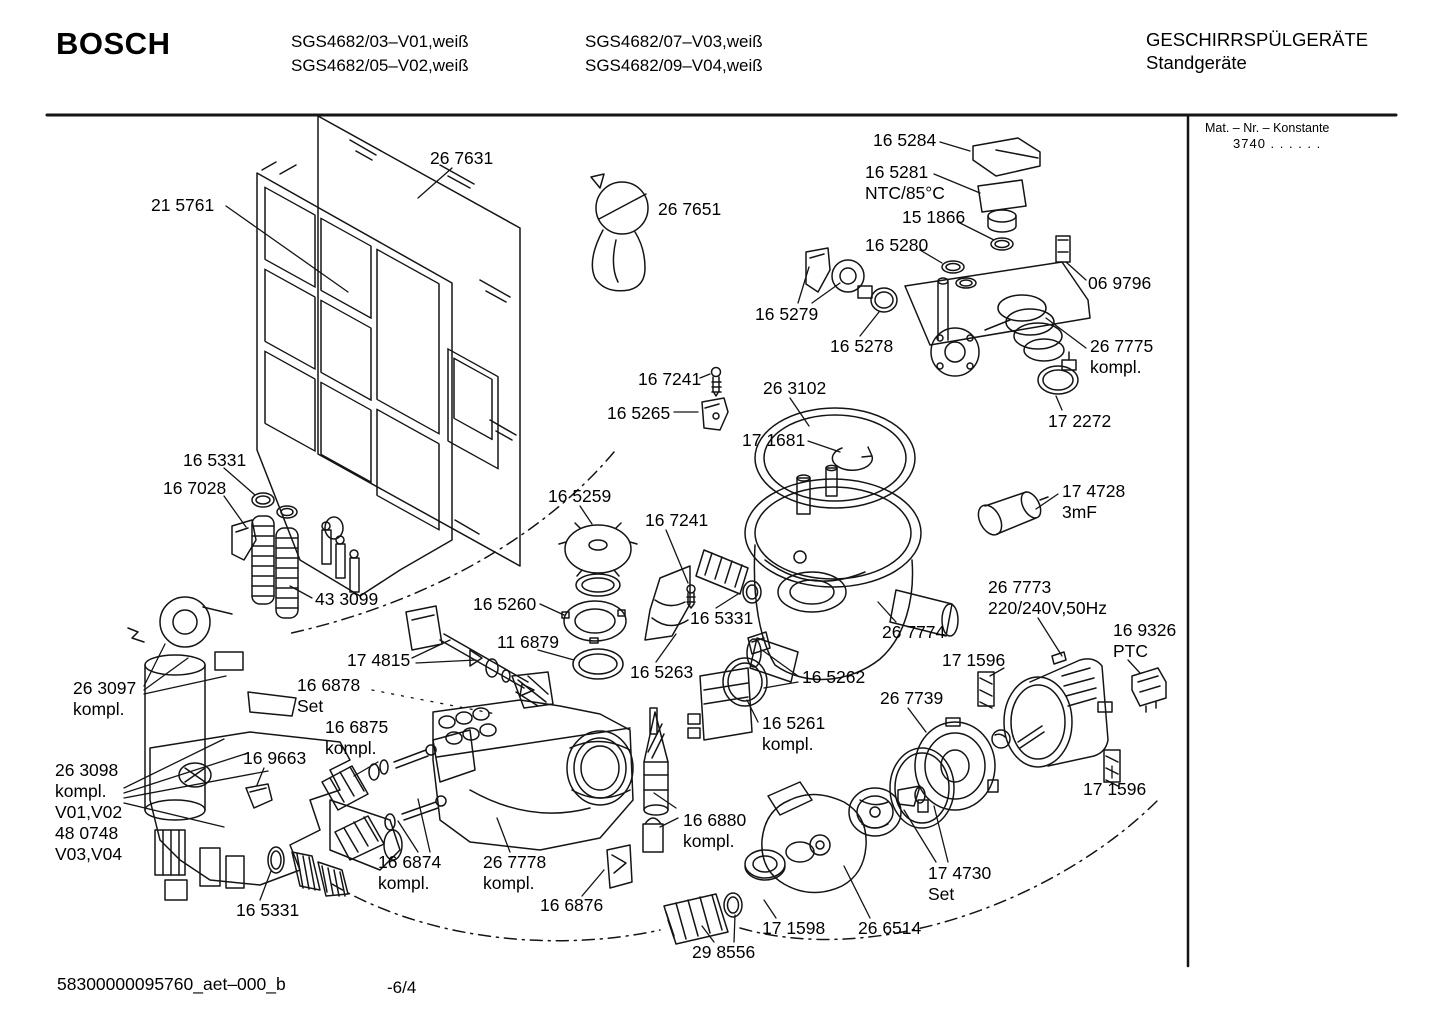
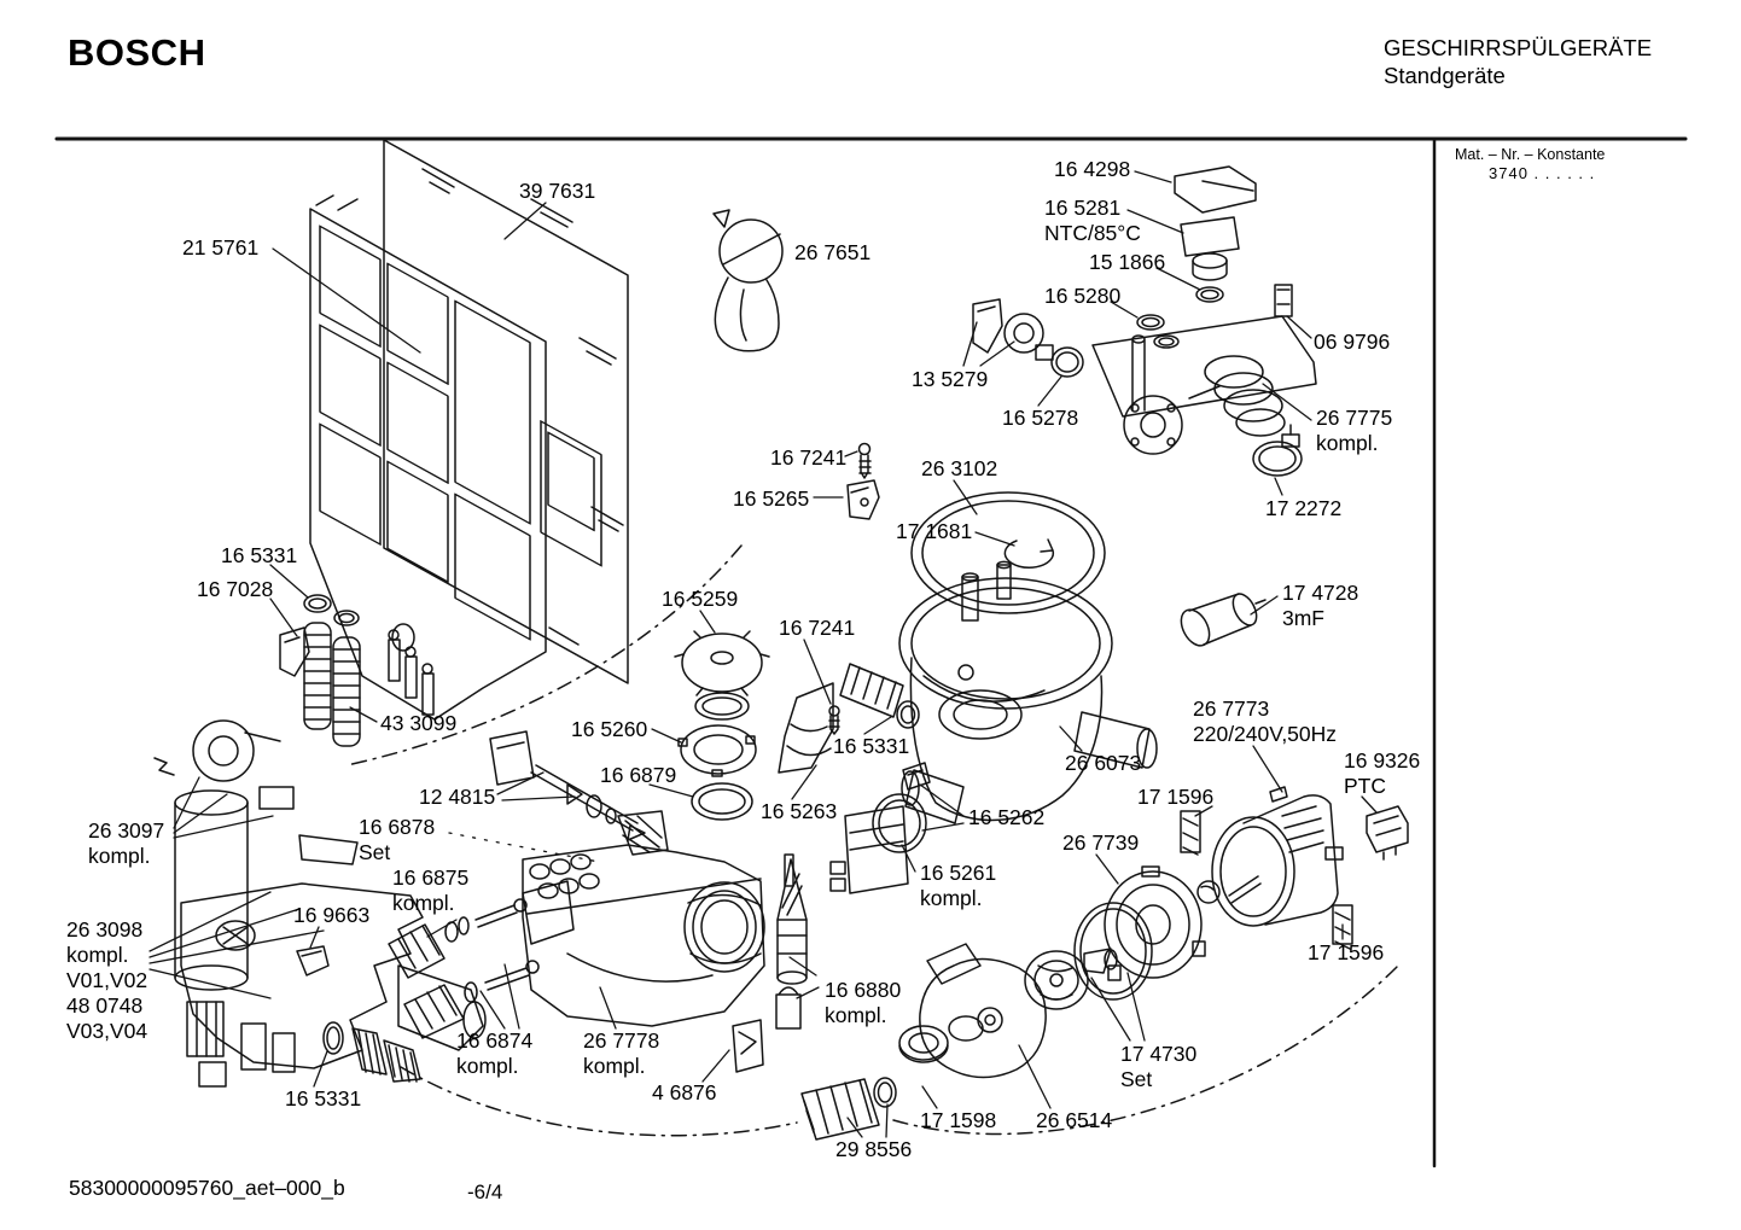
  BOSCH
- SGS4682/03–V01,weiß
- SGS4682/05–V02,weiß
- SGS4682/07–V03,weiß
- SGS4682/09–V04,weiß
  GESCHIRRSPÜLGERÄTE
  Standgeräte
  Mat. – Nr. – Konstante
  3740 . . . . . .
- 26 7631
+ 39 7631
  21 5761
  26 7651
- 16 5284
+ 16 4298
  16 5281
  NTC/85°C
  15 1866
  16 5280
  06 9796
- 16 5279
+ 13 5279
  16 5278
  26 7775
  kompl.
  17 2272
  16 7241
  26 3102
  16 5265
  17 1681
  16 5331
  16 7028
  17 4728
  3mF
  16 5259
  16 7241
  43 3099
  16 5260
  26 7773
  220/240V,50Hz
  16 9326
  PTC
- 26 7774
+ 26 6073
  16 5331
- 11 6879
+ 16 6879
- 17 4815
+ 12 4815
  16 5263
  16 5262
  16 6878
  Set
  26 7739
  26 3097
  kompl.
  16 5261
  kompl.
  16 6875
  kompl.
  16 9663
  26 3098
  kompl.
  V01,V02
  48 0748
  V03,V04
  17 1596
  17 1596
  16 6880
  kompl.
  16 6874
  kompl.
  26 7778
  kompl.
- 16 6876
+ 4 6876
  17 4730
  Set
  16 5331
  17 1598
  26 6514
  29 8556
  58300000095760_aet–000_b
  -6/4
